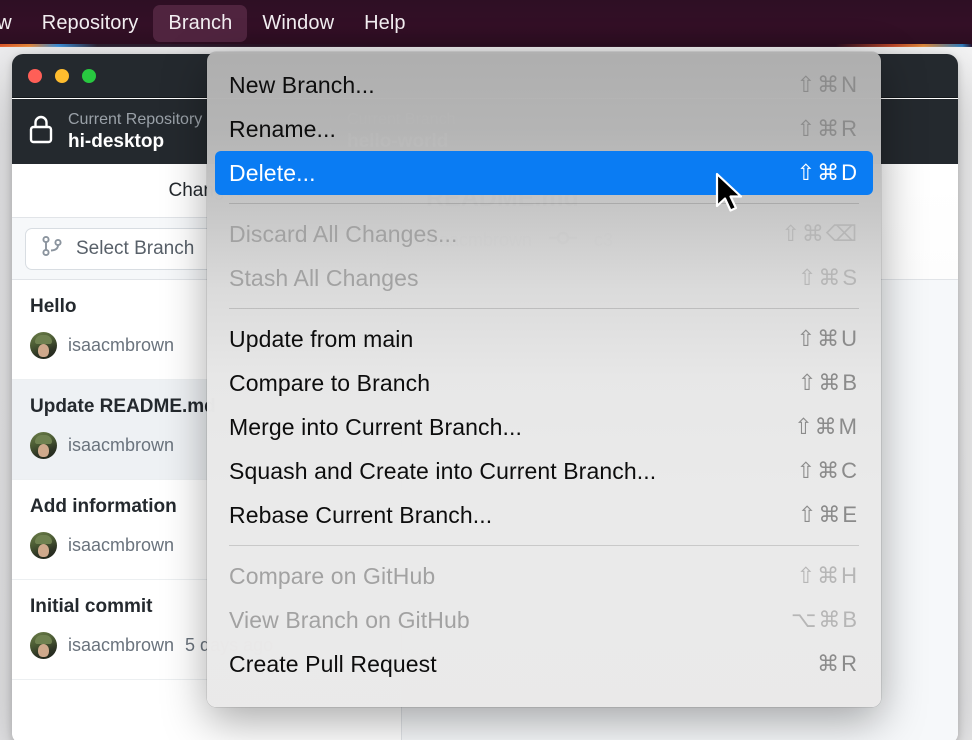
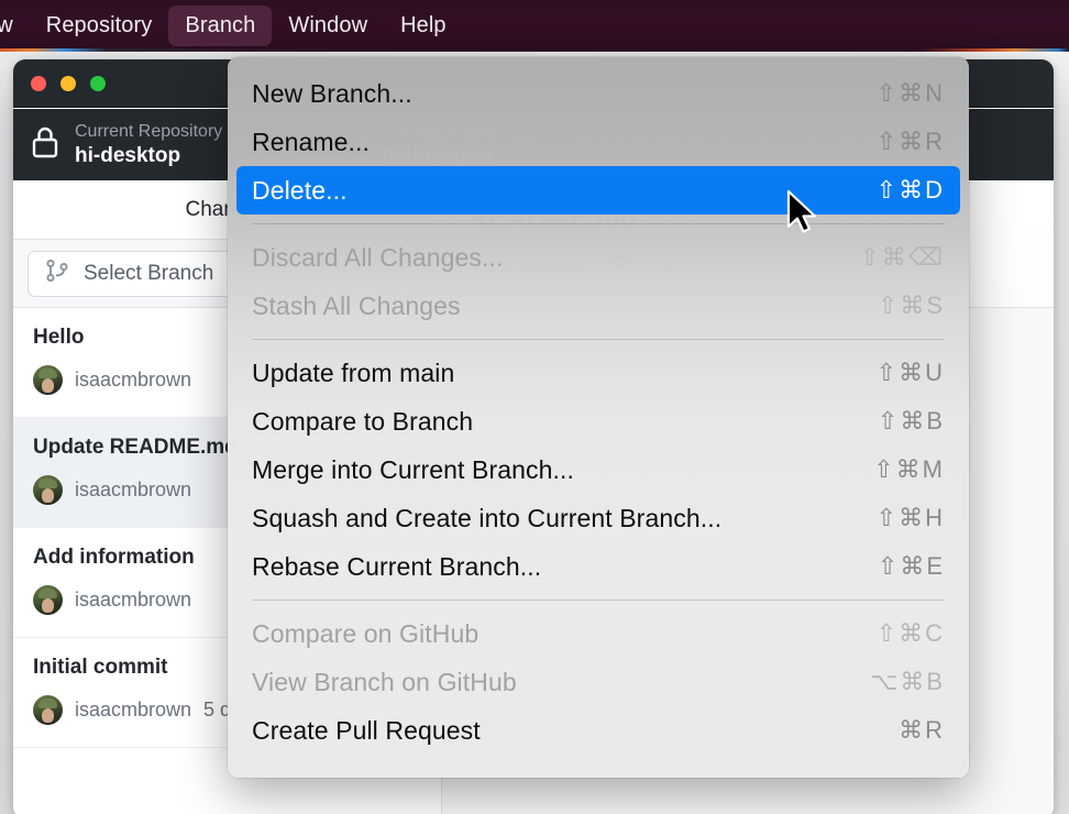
  Current Repository
  hi-desktop
  Select Branch
  Hello
  isaacmbrown
  Update README.m
  isaacmbrown
  Add information
  isaacmbrown
  Initial commit
  isaacmbrown
  Repository
  Branch
  Window
  Help
  New Branch...
  ⇧⌘N
  Rename...
  ⇧⌘R
  Delete...
  ⇧⌘D
  Discard All Changes...
  ⇧⌘⌫
  Stash All Changes
  ⇧⌘S
  Update from main
  ⇧⌘U
  Compare to Branch
  ⇧⌘B
  Merge into Current Branch...
  ⇧⌘M
  Squash and Create into Current Branch...
- ⇧⌘C
+ ⇧⌘H
  Rebase Current Branch...
  ⇧⌘E
  Compare on GitHub
- ⇧⌘H
+ ⇧⌘C
  View Branch on GitHub
  ⌥⌘B
  Create Pull Request
  ⌘R
